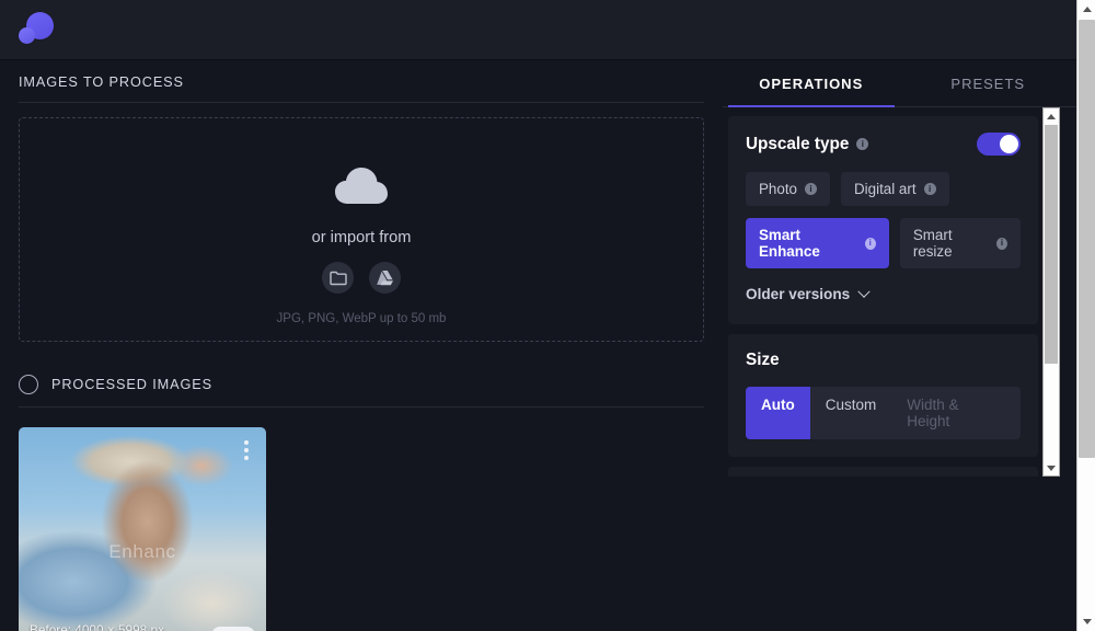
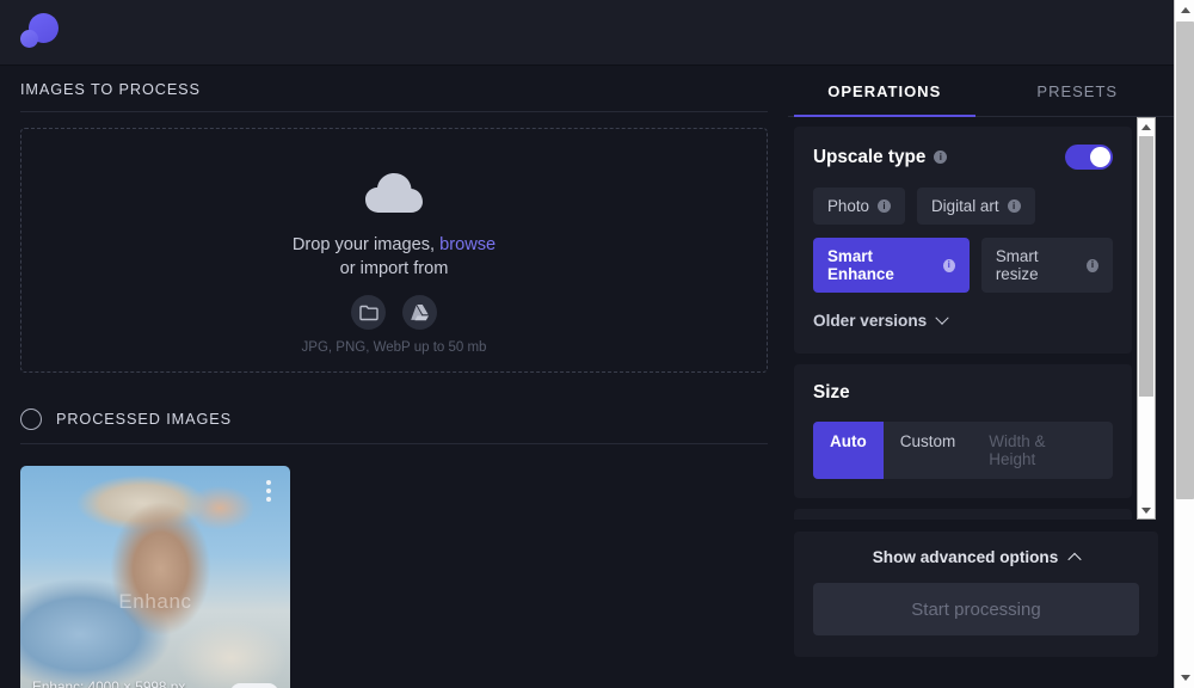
  IMAGES TO PROCESS
+ Drop your images, browse
  or import from
  JPG, PNG, WebP up to 50 mb
  PROCESSED IMAGES
  Enhanc
- Before: 4000 × 5998 px
+ Enhanc: 4000 × 5998 px
  OPERATIONS
  PRESETS
  Upscale type
  i
  Photo
  i
  Digital art
  i
  Smart Enhance
  i
  Smart resize
  i
  Older versions
  Size
  Auto
  Custom
  Width & Height
+ Show advanced options
+ Start processing
